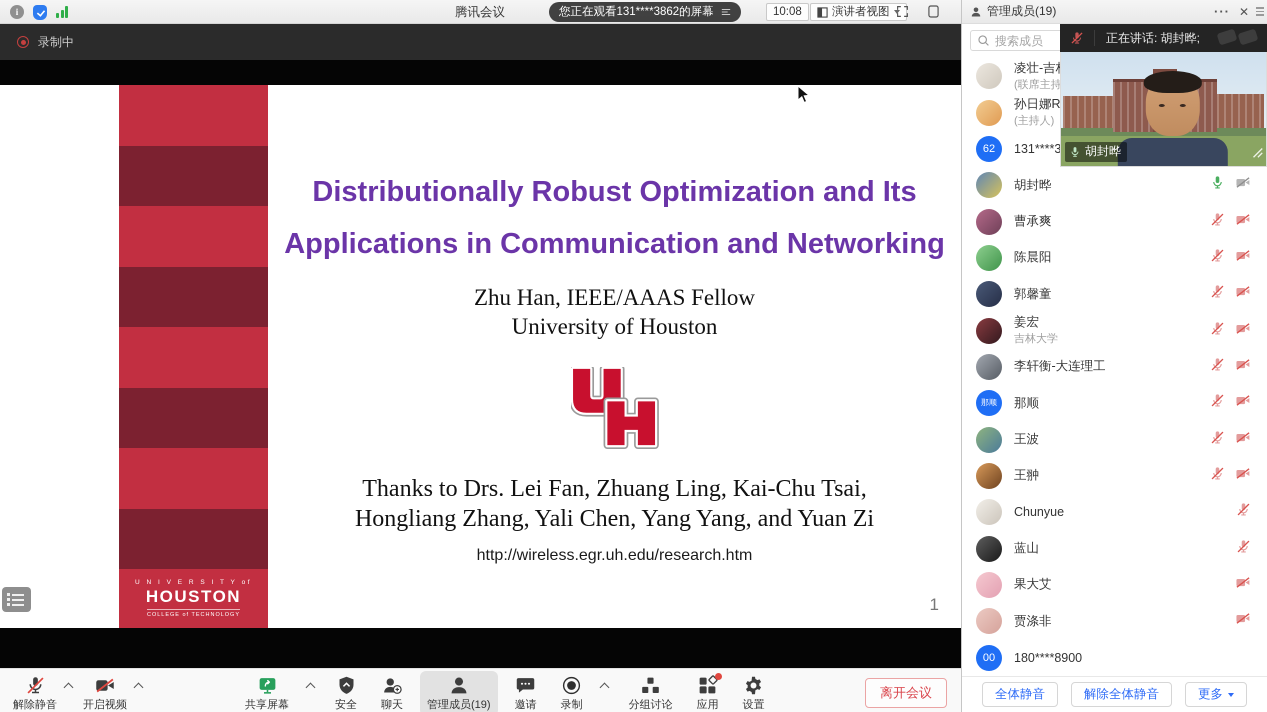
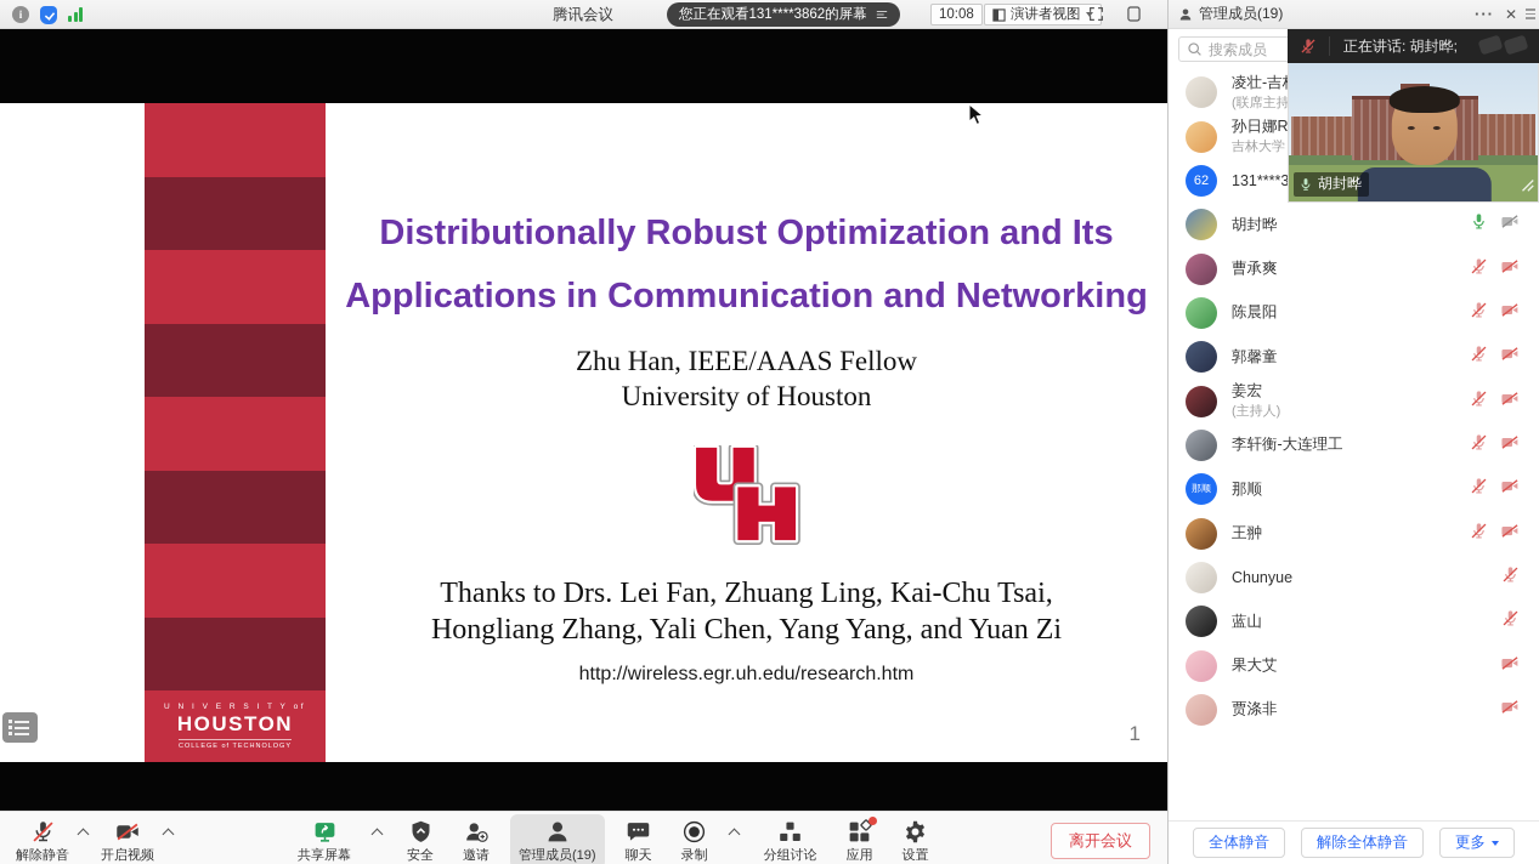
  i
  腾讯会议
  您正在观看131****3862的屏幕
  10:08
  演讲者视图
- 录制中
  HOUSTON
  Distributionally Robust Optimization and Its
  Applications in Communication and Networking
  Zhu Han, IEEE/AAAS Fellow
  University of Houston
  Thanks to Drs. Lei Fan, Zhuang Ling, Kai-Chu Tsai,
  Hongliang Zhang, Yali Chen, Yang Yang, and Yuan Zi
  http://wireless.egr.uh.edu/research.htm
  1
  解除静音
  开启视频
  共享屏幕
  安全
- 聊天
+ 邀请
  管理成员(19)
- 邀请
+ 聊天
  录制
  分组讨论
  应用
  设置
  离开会议
  管理成员(19)
  ···
  ✕
  搜索成员
  (联席主持
- (主持人)
+ 吉林大学
  62
  131****3
  胡封晔
  曹承爽
  陈晨阳
  郭馨童
  姜宏
- 吉林大学
+ (主持人)
  李轩衡-大连理工
  那顺
  那顺
- 王波
  王翀
  Chunyue
  蓝山
  果大艾
  贾涤非
- 00
- 180****8900
  全体静音
  解除全体静音
  更多
  正在讲话: 胡封晔;
  胡封晔
